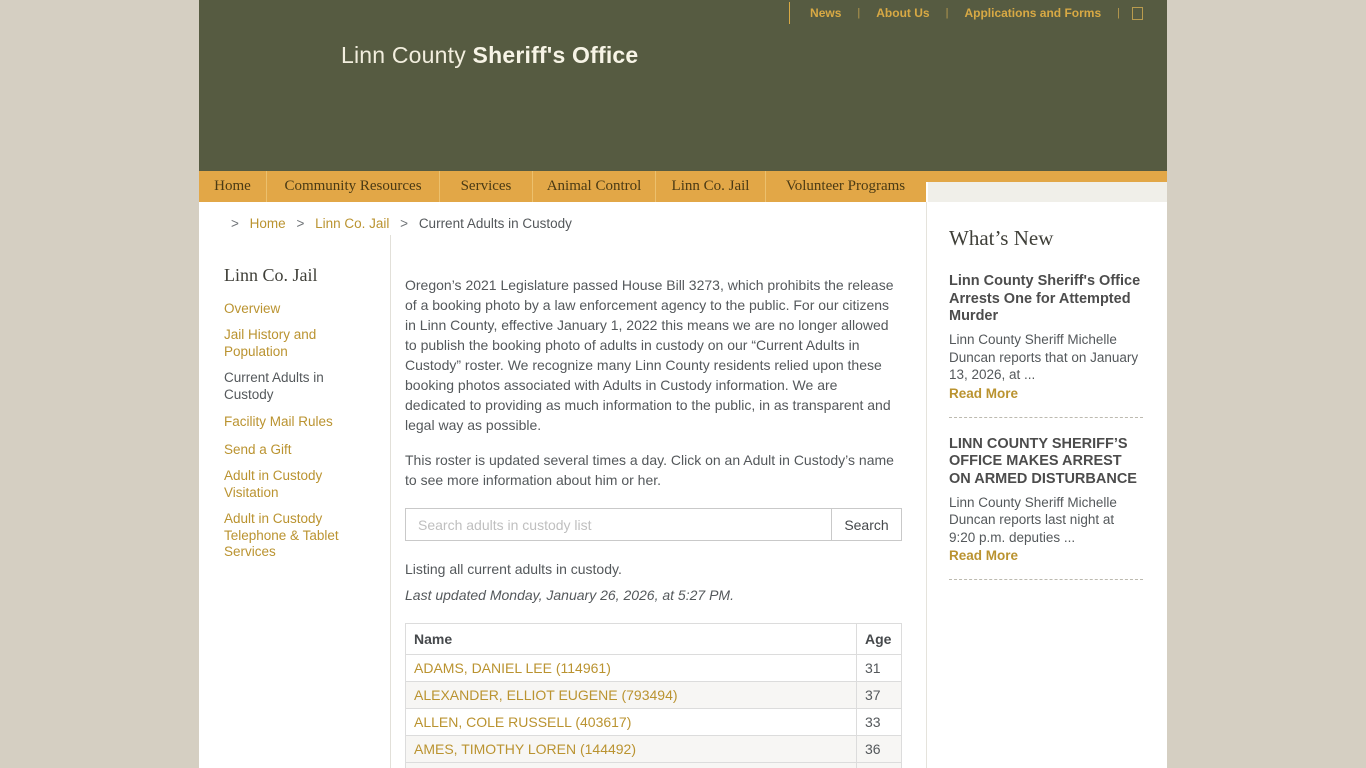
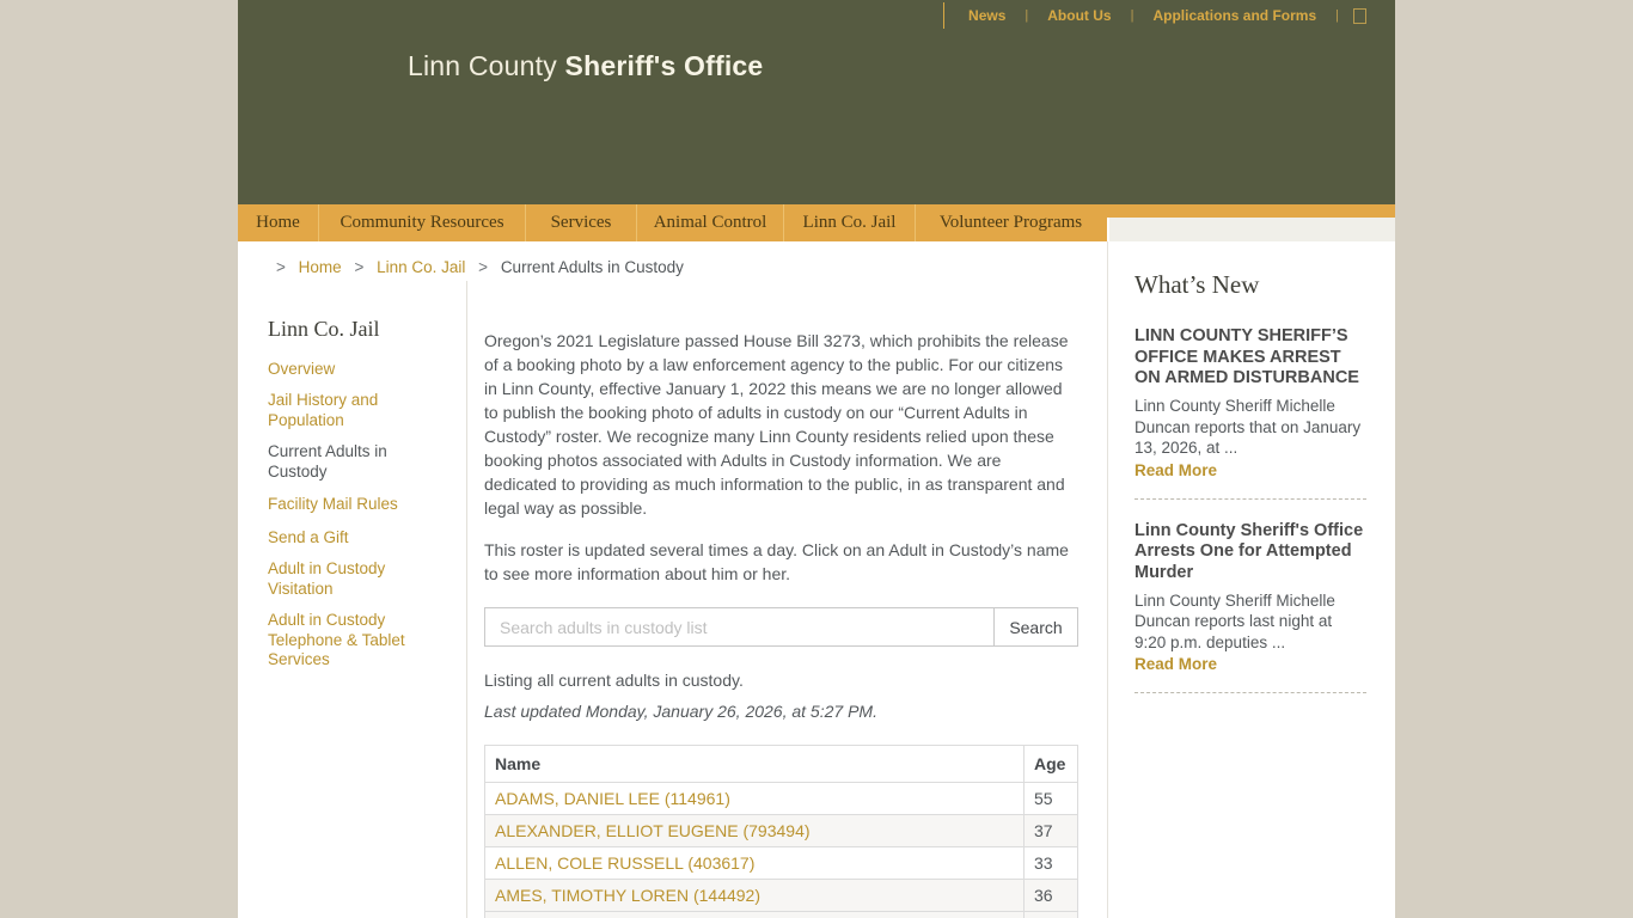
  News
  |
  About Us
  |
  Applications and Forms
  |
  Linn County Sheriff's Office
  Home
  Community Resources
  Services
  Animal Control
  Linn Co. Jail
  Volunteer Programs
  > Home > Linn Co. Jail > Current Adults in Custody
  Linn Co. Jail
  Overview
  Jail History and Population
  Current Adults in Custody
  Facility Mail Rules
  Send a Gift
  Adult in Custody Visitation
  Adult in Custody Telephone & Tablet Services
  Oregon’s 2021 Legislature passed House Bill 3273, which prohibits the release of a booking photo by a law enforcement agency to the public. For our citizens in Linn County, effective January 1, 2022 this means we are no longer allowed to publish the booking photo of adults in custody on our “Current Adults in Custody” roster. We recognize many Linn County residents relied upon these booking photos associated with Adults in Custody information. We are dedicated to providing as much information to the public, in as transparent and legal way as possible.
  This roster is updated several times a day. Click on an Adult in Custody’s name to see more information about him or her.
  Search adults in custody list
  Search
  Listing all current adults in custody.
  Last updated Monday, January 26, 2026, at 5:27 PM.
  Name	Age
- ADAMS, DANIEL LEE (114961)	31
+ ADAMS, DANIEL LEE (114961)	55
  ALEXANDER, ELLIOT EUGENE (793494)	37
  ALLEN, COLE RUSSELL (403617)	33
  AMES, TIMOTHY LOREN (144492)	36
  What’s New
- Linn County Sheriff's Office Arrests One for Attempted Murder
+ LINN COUNTY SHERIFF’S OFFICE MAKES ARREST ON ARMED DISTURBANCE
  Linn County Sheriff Michelle Duncan reports that on January 13, 2026, at ...
  Read More
- LINN COUNTY SHERIFF’S OFFICE MAKES ARREST ON ARMED DISTURBANCE
+ Linn County Sheriff's Office Arrests One for Attempted Murder
  Linn County Sheriff Michelle Duncan reports last night at 9:20 p.m. deputies ...
  Read More
